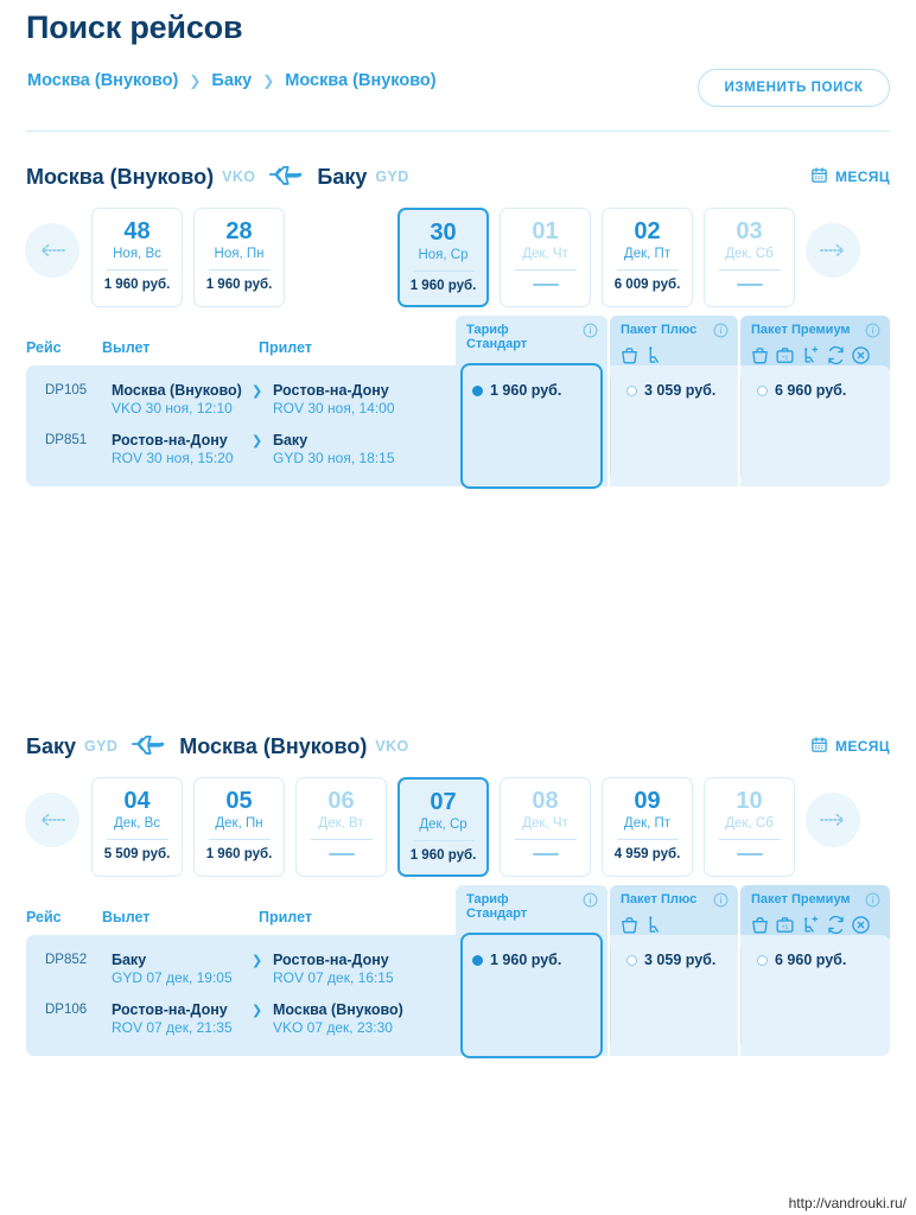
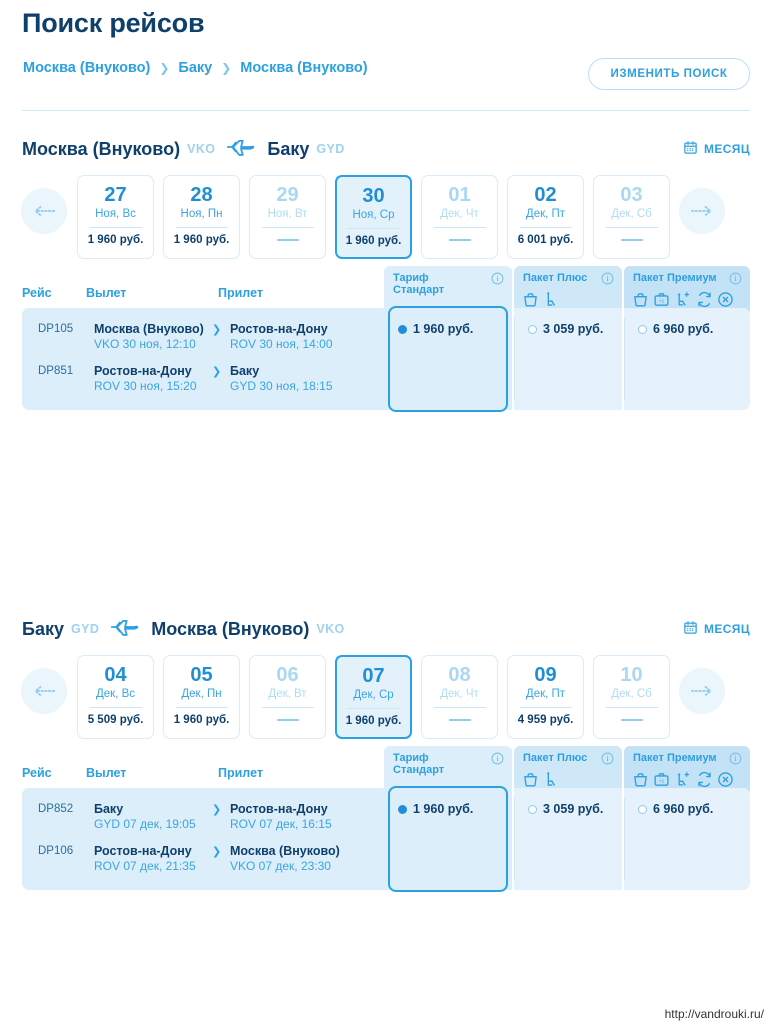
  Поиск рейсов
  Москва (Внуково)
  ❯
  Баку
  ❯
  Москва (Внуково)
  ИЗМЕНИТЬ ПОИСК
  Москва (Внуково)
  VKO
  Баку
  GYD
  МЕСЯЦ
- 48
+ 27
  Ноя, Вс
  1 960 руб.
  28
  Ноя, Пн
  1 960 руб.
+ 29
+ Ноя, Вт
  30
  Ноя, Ср
  1 960 руб.
  01
  Дек, Чт
  02
  Дек, Пт
- 6 009 руб.
+ 6 001 руб.
  03
  Дек, Сб
  Тариф Стандарт
  Пакет Плюс
  Пакет Премиум
  Рейс
  Вылет
  Прилет
  DP105
  Москва (Внуково)
  VKO 30 ноя, 12:10
  ❯
  Ростов-на-Дону
  ROV 30 ноя, 14:00
  DP851
  Ростов-на-Дону
  ROV 30 ноя, 15:20
  ❯
  Баку
  GYD 30 ноя, 18:15
  1 960 руб.
  3 059 руб.
  6 960 руб.
  Баку
  GYD
  Москва (Внуково)
  VKO
  МЕСЯЦ
  04
  Дек, Вс
  5 509 руб.
  05
  Дек, Пн
  1 960 руб.
  06
  Дек, Вт
  07
  Дек, Ср
  1 960 руб.
  08
  Дек, Чт
  09
  Дек, Пт
  4 959 руб.
  10
  Дек, Сб
  Тариф Стандарт
  Пакет Плюс
  Пакет Премиум
  Рейс
  Вылет
  Прилет
  DP852
  Баку
  GYD 07 дек, 19:05
  ❯
  Ростов-на-Дону
  ROV 07 дек, 16:15
  DP106
  Ростов-на-Дону
  ROV 07 дек, 21:35
  ❯
  Москва (Внуково)
  VKO 07 дек, 23:30
  1 960 руб.
  3 059 руб.
  6 960 руб.
  http://vandrouki.ru/
